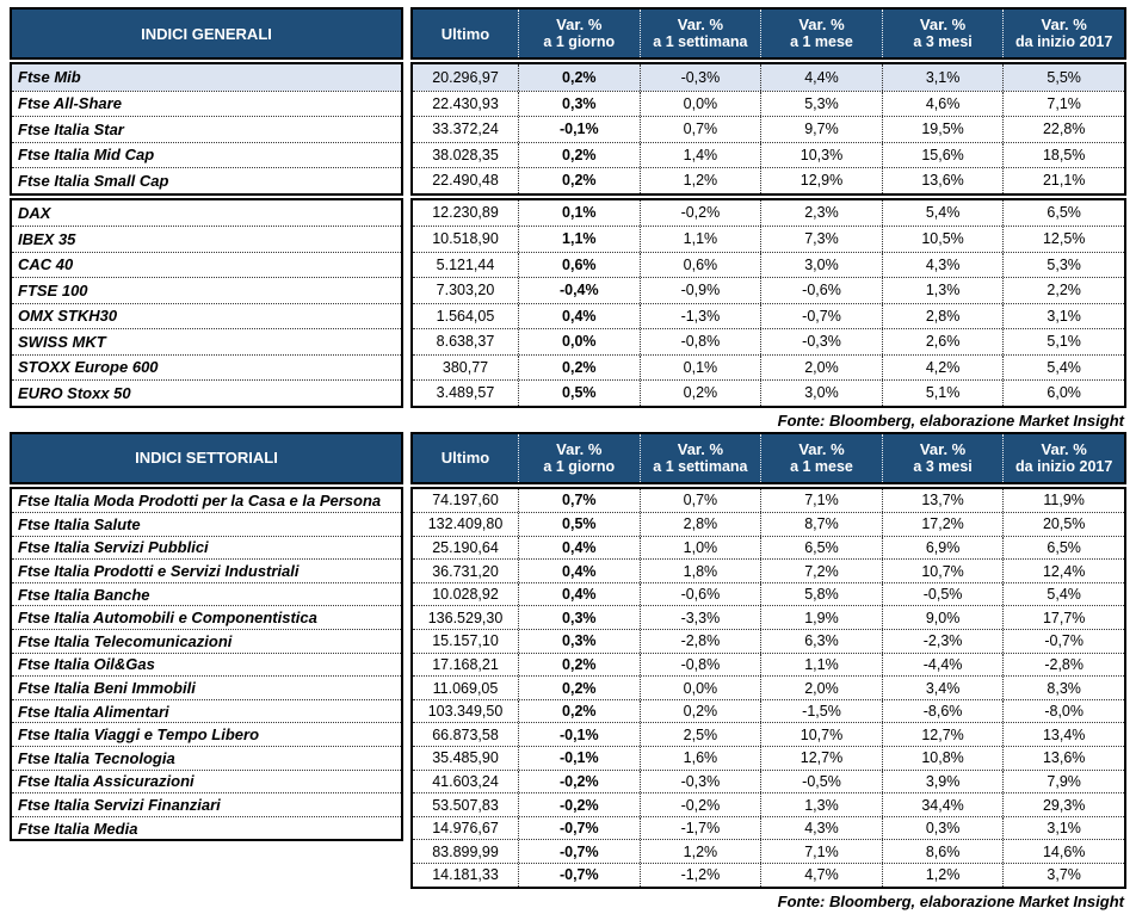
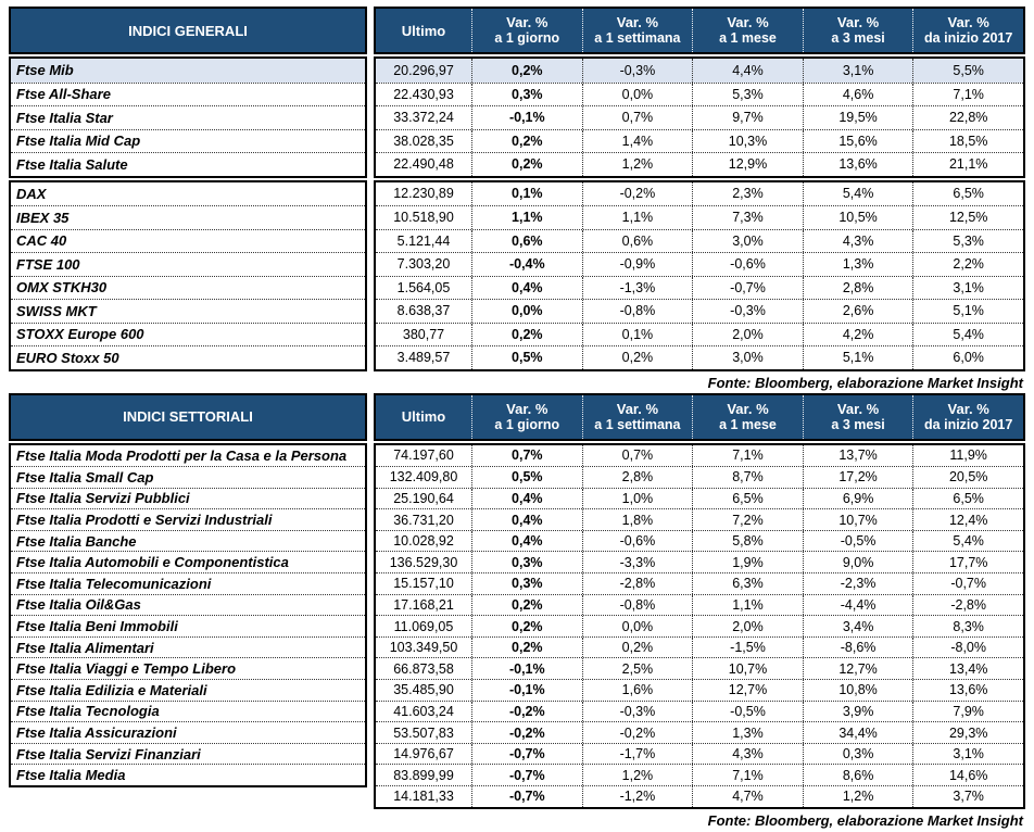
  INDICI GENERALI
  Ftse Mib
  Ftse All-Share
  Ftse Italia Star
  Ftse Italia Mid Cap
- Ftse Italia Small Cap
+ Ftse Italia Salute
  DAX
  IBEX 35
  CAC 40
  FTSE 100
  OMX STKH30
  SWISS MKT
  STOXX Europe 600
  EURO Stoxx 50
  Ultimo
  Var. %
  a 1 giorno
  Var. %
  a 1 settimana
  Var. %
  a 1 mese
  Var. %
  a 3 mesi
  Var. %
  da inizio 2017
  20.296,97
  0,2%
  -0,3%
  4,4%
  3,1%
  5,5%
  22.430,93
  0,3%
  0,0%
  5,3%
  4,6%
  7,1%
  33.372,24
  -0,1%
  0,7%
  9,7%
  19,5%
  22,8%
  38.028,35
  0,2%
  1,4%
  10,3%
  15,6%
  18,5%
  22.490,48
  0,2%
  1,2%
  12,9%
  13,6%
  21,1%
  12.230,89
  0,1%
  -0,2%
  2,3%
  5,4%
  6,5%
  10.518,90
  1,1%
  1,1%
  7,3%
  10,5%
  12,5%
  5.121,44
  0,6%
  0,6%
  3,0%
  4,3%
  5,3%
  7.303,20
  -0,4%
  -0,9%
  -0,6%
  1,3%
  2,2%
  1.564,05
  0,4%
  -1,3%
  -0,7%
  2,8%
  3,1%
  8.638,37
  0,0%
  -0,8%
  -0,3%
  2,6%
  5,1%
  380,77
  0,2%
  0,1%
  2,0%
  4,2%
  5,4%
  3.489,57
  0,5%
  0,2%
  3,0%
  5,1%
  6,0%
  Fonte: Bloomberg, elaborazione Market Insight
  INDICI SETTORIALI
  Ftse Italia Moda Prodotti per la Casa e la Persona
- Ftse Italia Salute
+ Ftse Italia Small Cap
  Ftse Italia Servizi Pubblici
  Ftse Italia Prodotti e Servizi Industriali
  Ftse Italia Banche
  Ftse Italia Automobili e Componentistica
  Ftse Italia Telecomunicazioni
  Ftse Italia Oil&Gas
  Ftse Italia Beni Immobili
  Ftse Italia Alimentari
  Ftse Italia Viaggi e Tempo Libero
+ Ftse Italia Edilizia e Materiali
  Ftse Italia Tecnologia
  Ftse Italia Assicurazioni
  Ftse Italia Servizi Finanziari
  Ftse Italia Media
  Ultimo
  Var. %
  a 1 giorno
  Var. %
  a 1 settimana
  Var. %
  a 1 mese
  Var. %
  a 3 mesi
  Var. %
  da inizio 2017
  74.197,60
  0,7%
  0,7%
  7,1%
  13,7%
  11,9%
  132.409,80
  0,5%
  2,8%
  8,7%
  17,2%
  20,5%
  25.190,64
  0,4%
  1,0%
  6,5%
  6,9%
  6,5%
  36.731,20
  0,4%
  1,8%
  7,2%
  10,7%
  12,4%
  10.028,92
  0,4%
  -0,6%
  5,8%
  -0,5%
  5,4%
  136.529,30
  0,3%
  -3,3%
  1,9%
  9,0%
  17,7%
  15.157,10
  0,3%
  -2,8%
  6,3%
  -2,3%
  -0,7%
  17.168,21
  0,2%
  -0,8%
  1,1%
  -4,4%
  -2,8%
  11.069,05
  0,2%
  0,0%
  2,0%
  3,4%
  8,3%
  103.349,50
  0,2%
  0,2%
  -1,5%
  -8,6%
  -8,0%
  66.873,58
  -0,1%
  2,5%
  10,7%
  12,7%
  13,4%
  35.485,90
  -0,1%
  1,6%
  12,7%
  10,8%
  13,6%
  41.603,24
  -0,2%
  -0,3%
  -0,5%
  3,9%
  7,9%
  53.507,83
  -0,2%
  -0,2%
  1,3%
  34,4%
  29,3%
  14.976,67
  -0,7%
  -1,7%
  4,3%
  0,3%
  3,1%
  83.899,99
  -0,7%
  1,2%
  7,1%
  8,6%
  14,6%
  14.181,33
  -0,7%
  -1,2%
  4,7%
  1,2%
  3,7%
  Fonte: Bloomberg, elaborazione Market Insight
